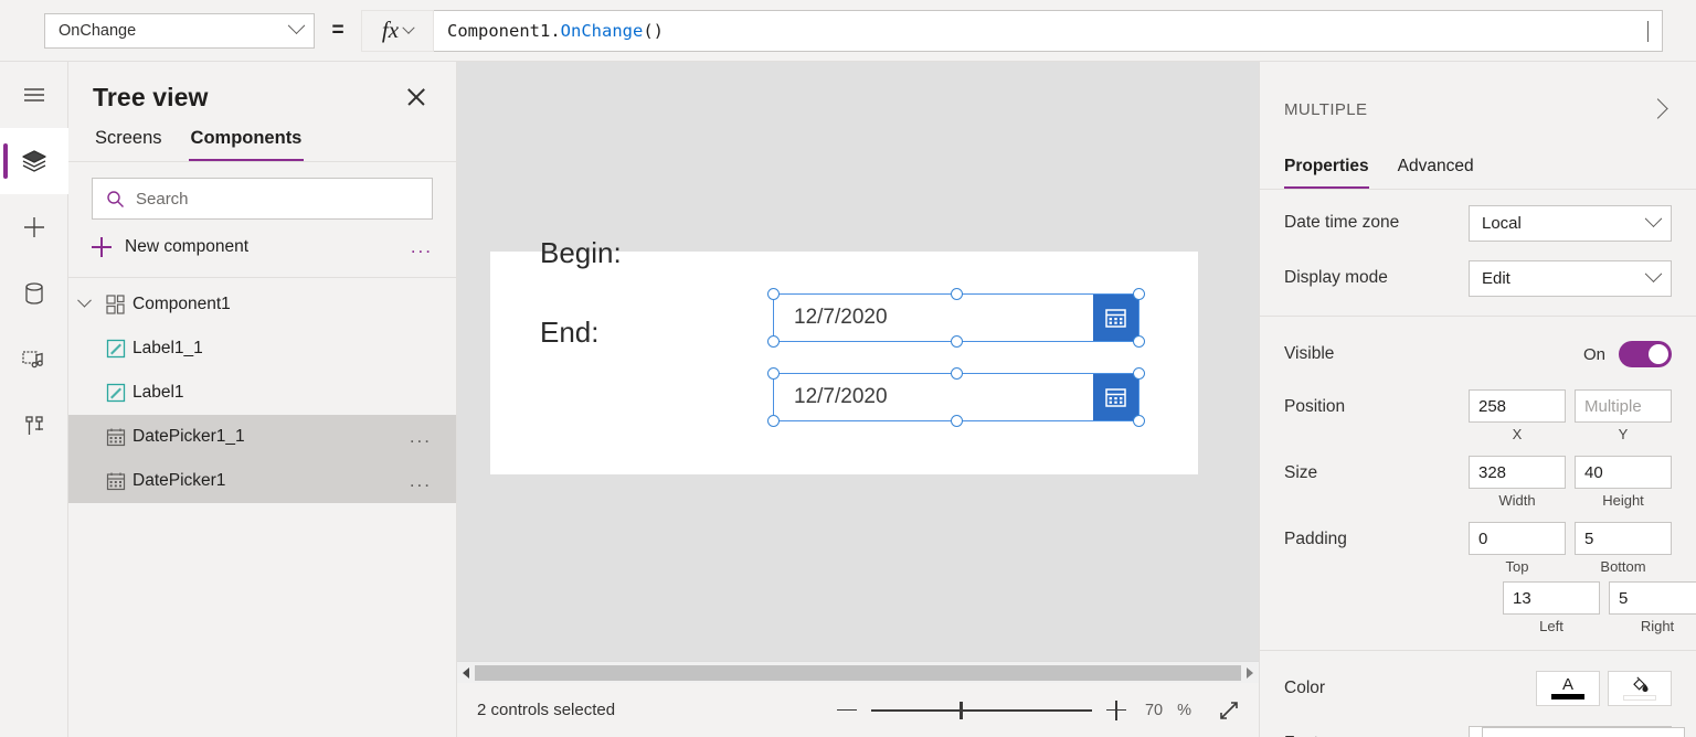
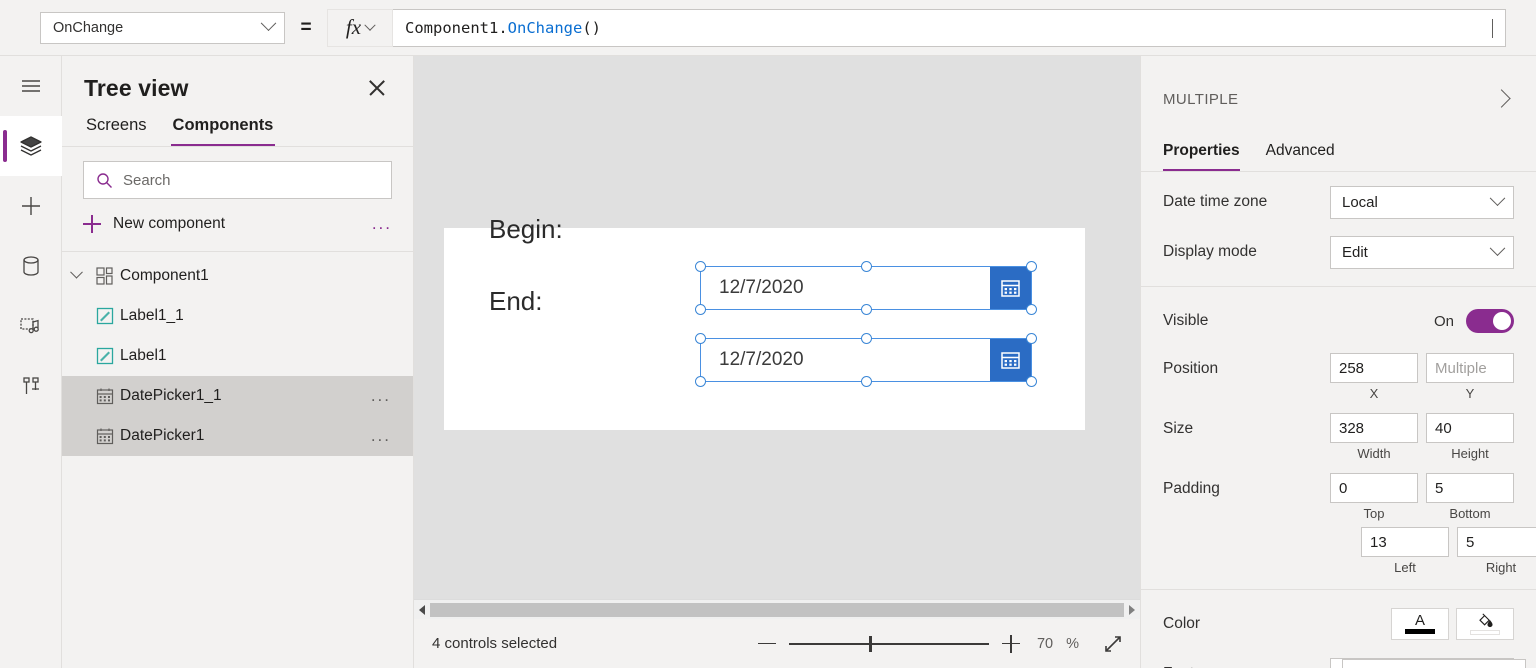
  OnChange
  =
  fx
  Component1.
  OnChange
  ()
  Tree view
  Screens
  Components
  Search
  New component
  ...
  Component1
  Label1_1
  Label1
  DatePicker1_1
  ...
  DatePicker1
  ...
  Begin:
  End:
  12/7/2020
  12/7/2020
- 2 controls selected
+ 4 controls selected
  70
  %
  MULTIPLE
  Properties
  Advanced
  Date time zone
  Local
  Display mode
  Edit
  Visible
  On
  Position
  258
  X
  Multiple
  Y
  Size
  328
  Width
  40
  Height
  Padding
  0
  Top
  5
  Bottom
  13
  Left
  5
  Right
  Color
  A
